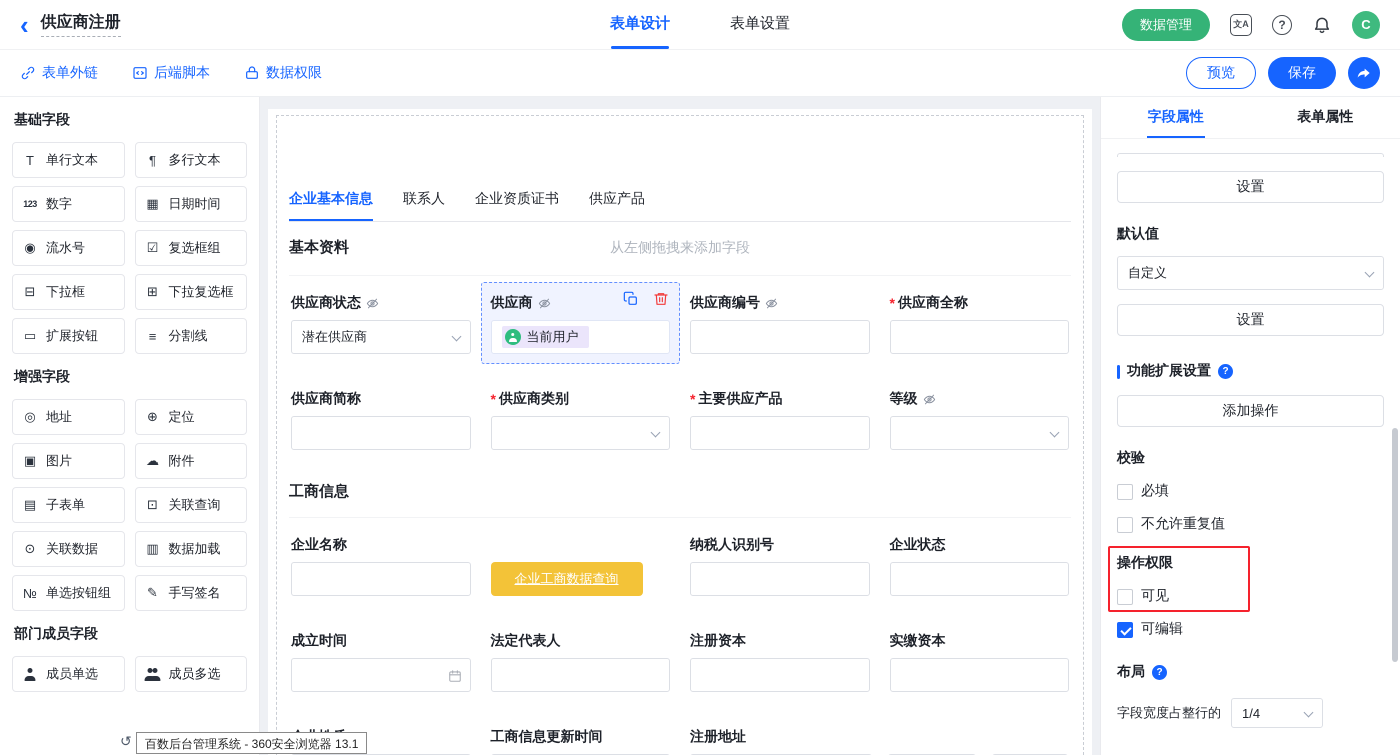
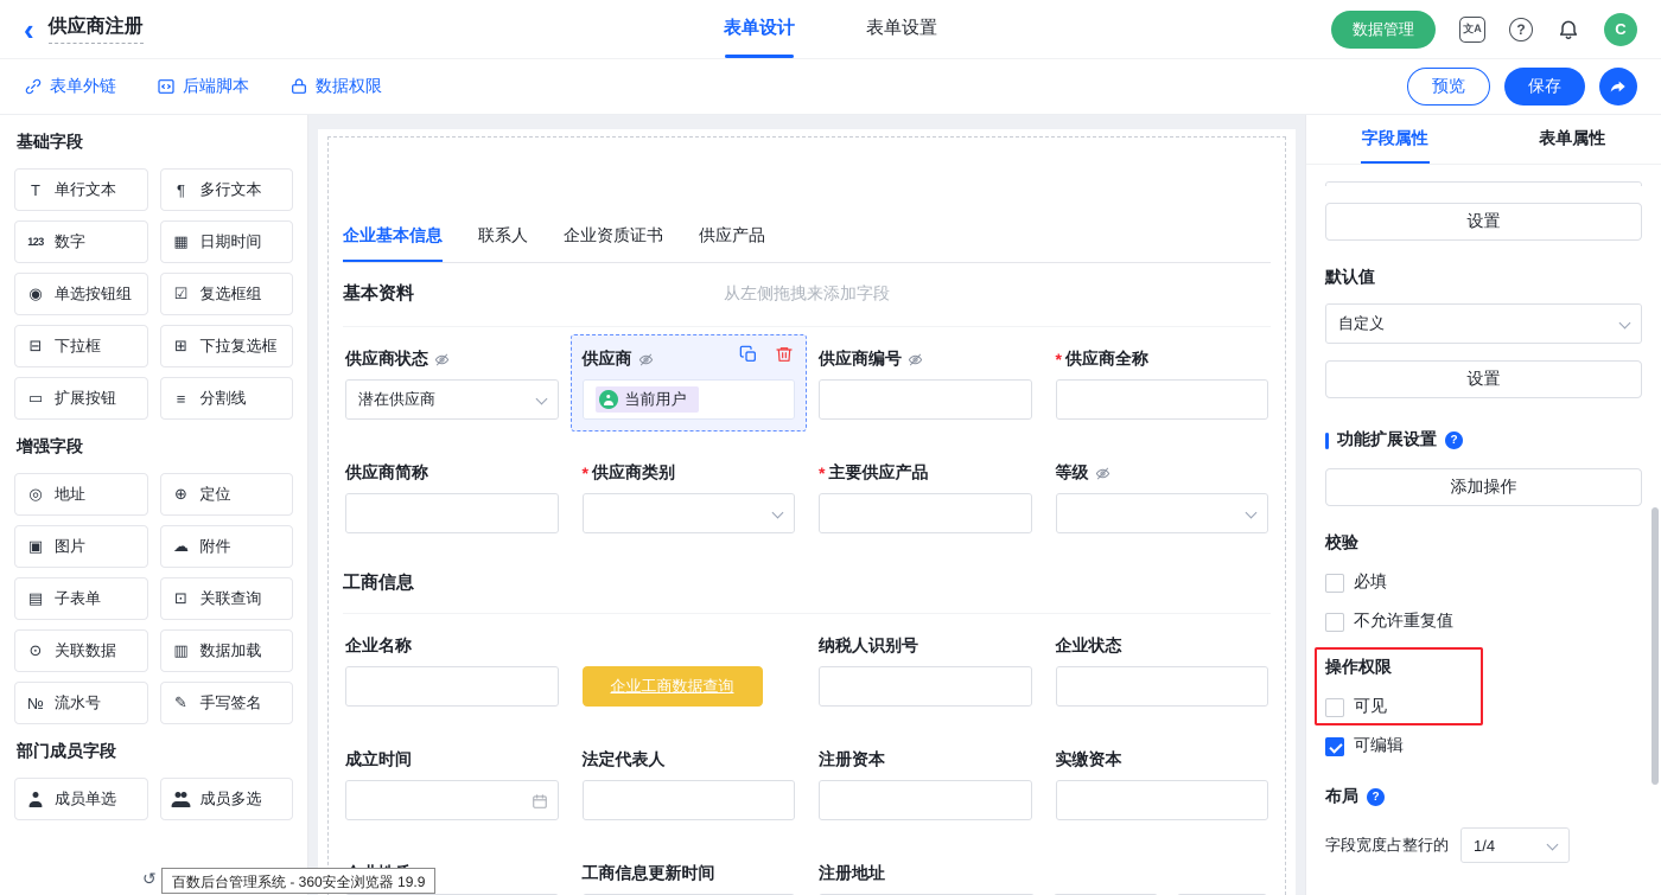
  ‹
  供应商注册
  表单设计
  表单设置
  数据管理
  文A
  ?
  C
  表单外链
  后端脚本
  数据权限
  预览
  保存
  基础字段
  T
  单行文本
  ¶
  多行文本
  123
  数字
  ▦
  日期时间
  ◉
- 流水号
+ 单选按钮组
  ☑
  复选框组
  ⊟
  下拉框
  ⊞
  下拉复选框
  ▭
  扩展按钮
  ≡
  分割线
  增强字段
  ◎
  地址
  ⊕
  定位
  ▣
  图片
  ☁
  附件
  ▤
  子表单
  ⊡
  关联查询
  ⊙
  关联数据
  ▥
  数据加载
  №
- 单选按钮组
+ 流水号
  ✎
  手写签名
  部门成员字段
  成员单选
  成员多选
  ↺
  企业基本信息
  联系人
  企业资质证书
  供应产品
  基本资料
  从左侧拖拽来添加字段
  供应商状态
  潜在供应商
  供应商
  当前用户
  供应商编号
  *
  供应商全称
  供应商简称
  *
  供应商类别
  *
  主要供应产品
  等级
  工商信息
  企业名称
  企业工商数据查询
  纳税人识别号
  企业状态
  成立时间
  法定代表人
  注册资本
  实缴资本
  工商信息更新时间
  注册地址
  字段属性
  表单属性
  设置
  默认值
  自定义
  设置
  功能扩展设置
  ?
  添加操作
  校验
  必填
  不允许重复值
  操作权限
  可见
  可编辑
  布局
  ?
  字段宽度占整行的
  1/4
- 百数后台管理系统 - 360安全浏览器 13.1
+ 百数后台管理系统 - 360安全浏览器 19.9
